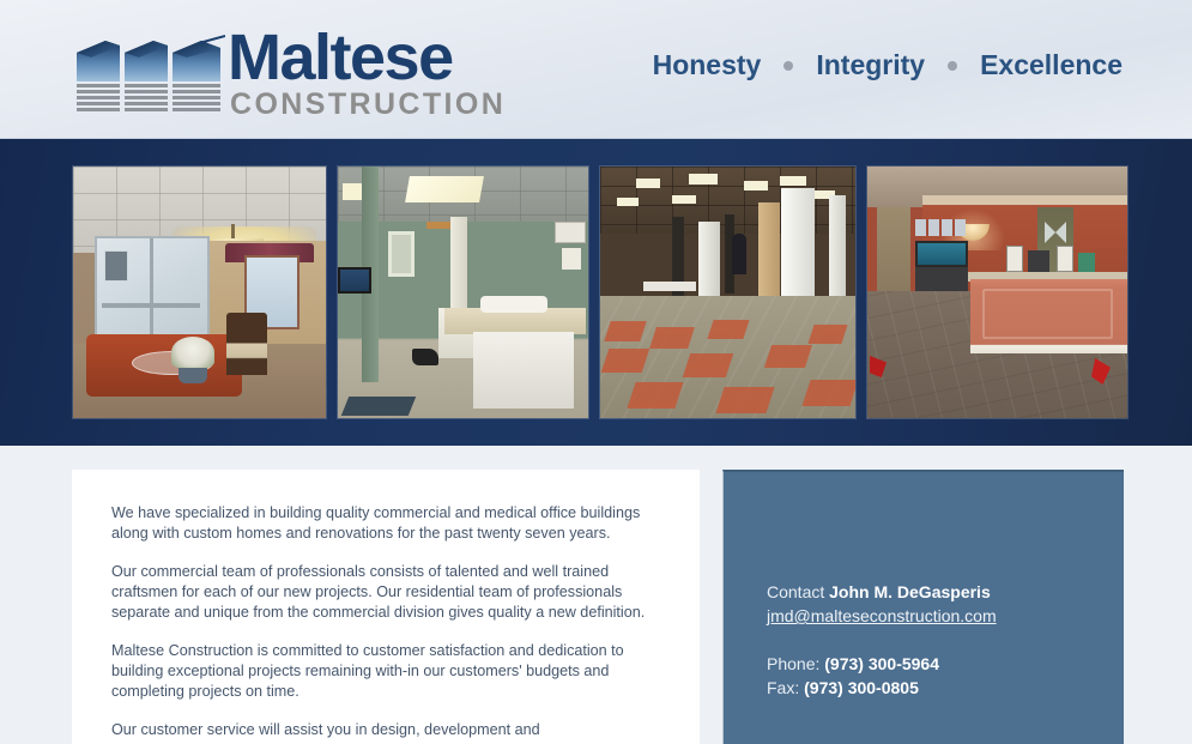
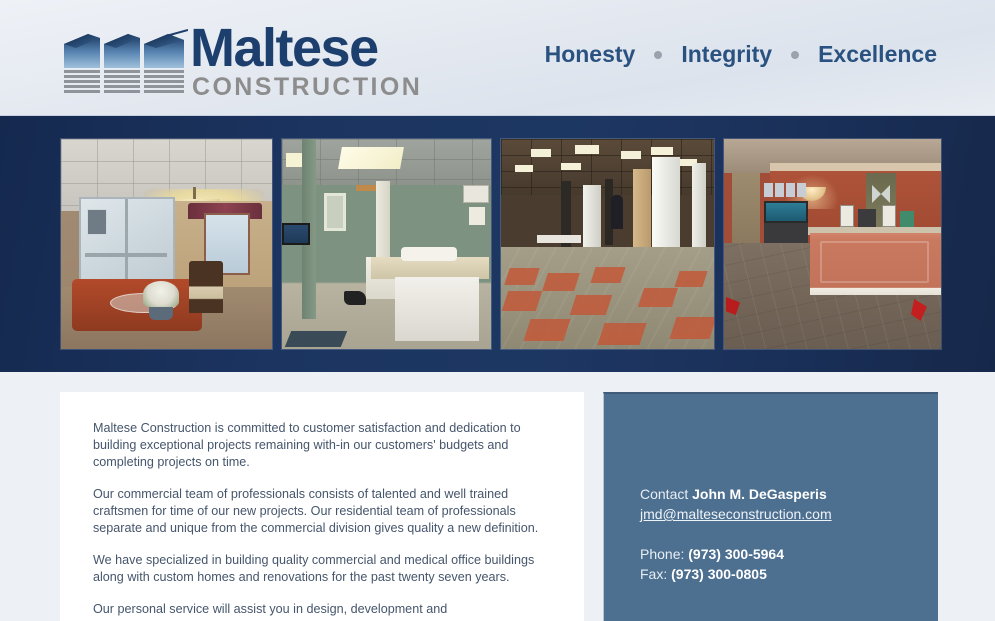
  Maltese
  CONSTRUCTION
  Honesty
  Integrity
  Excellence
- We have specialized in building quality commercial and medical office buildings along with custom homes and renovations for the past twenty seven years.
+ Maltese Construction is committed to customer satisfaction and dedication to building exceptional projects remaining with-in our customers' budgets and completing projects on time.
- Our commercial team of professionals consists of talented and well trained craftsmen for each of our new projects. Our residential team of professionals separate and unique from the commercial division gives quality a new definition.
+ Our commercial team of professionals consists of talented and well trained craftsmen for time of our new projects. Our residential team of professionals separate and unique from the commercial division gives quality a new definition.
- Maltese Construction is committed to customer satisfaction and dedication to building exceptional projects remaining with-in our customers' budgets and completing projects on time.
+ We have specialized in building quality commercial and medical office buildings along with custom homes and renovations for the past twenty seven years.
- Our customer service will assist you in design, development and
+ Our personal service will assist you in design, development and
  Contact John M. DeGasperis
  jmd@malteseconstruction.com
  Phone: (973) 300-5964
  Fax: (973) 300-0805
